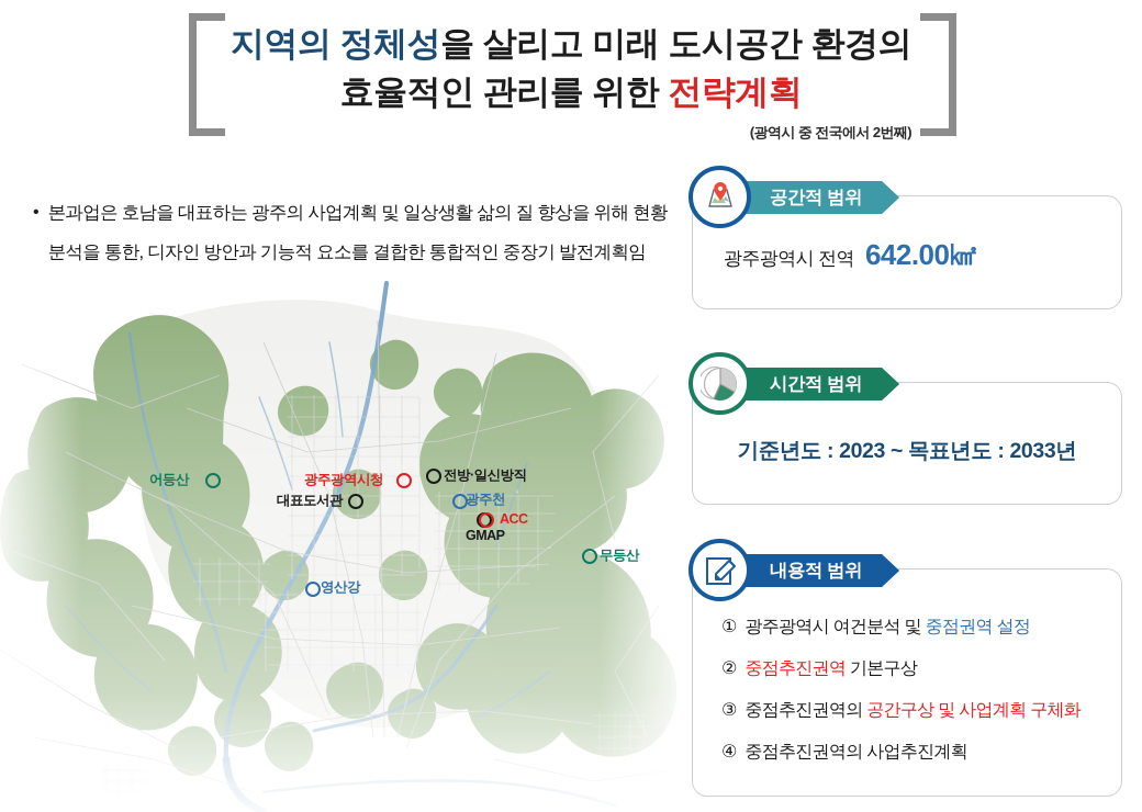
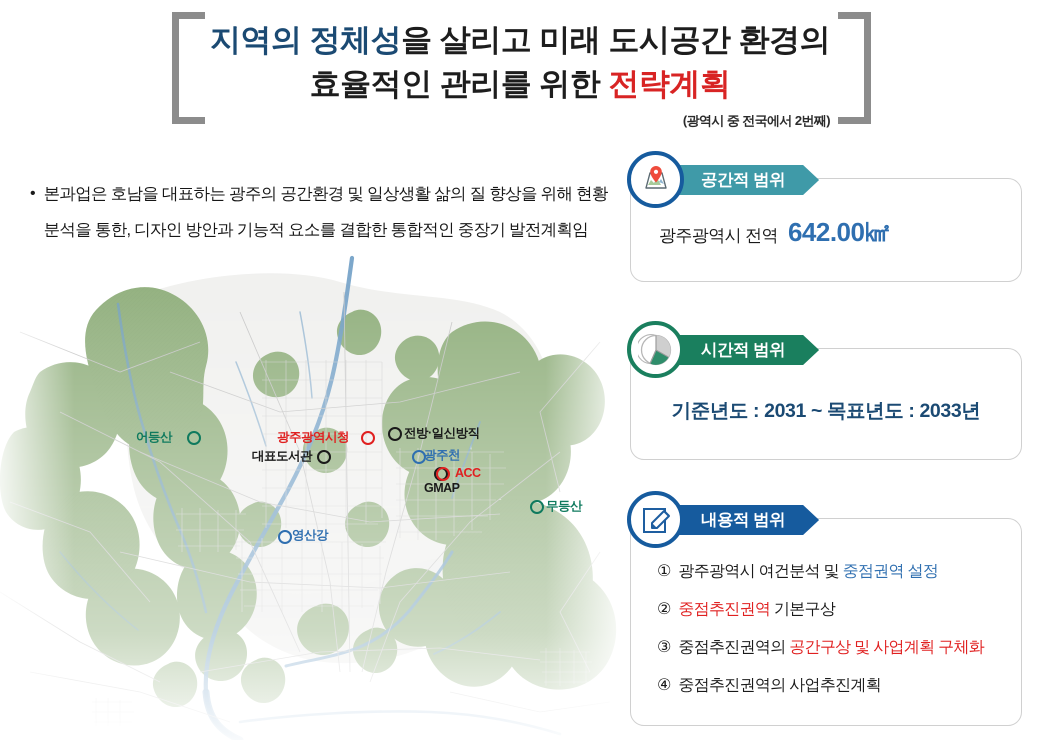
  지역의 정체성을 살리고 미래 도시공간 환경의
  효율적인 관리를 위한 전략계획
  (광역시 중 전국에서 2번째)
  어등산
  광주광역시청
  대표도서관
  전방·일신방직
  광주천
  GMAP
  ACC
  영산강
  무등산
  •
- 본과업은 호남을 대표하는 광주의 사업계획 및 일상생활 삶의 질 향상을 위해 현황분석을 통한, 디자인 방안과 기능적 요소를 결합한 통합적인 중장기 발전계획임
+ 본과업은 호남을 대표하는 광주의 공간환경 및 일상생활 삶의 질 향상을 위해 현황분석을 통한, 디자인 방안과 기능적 요소를 결합한 통합적인 중장기 발전계획임
  공간적 범위
  광주광역시 전역
  642.00㎢
  시간적 범위
- 기준년도 : 2023 ~ 목표년도 : 2033년
+ 기준년도 : 2031 ~ 목표년도 : 2033년
  내용적 범위
  ① 광주광역시 여건분석 및 중점권역 설정
  ② 중점추진권역 기본구상
  ③ 중점추진권역의 공간구상 및 사업계획 구체화
  ④ 중점추진권역의 사업추진계획
